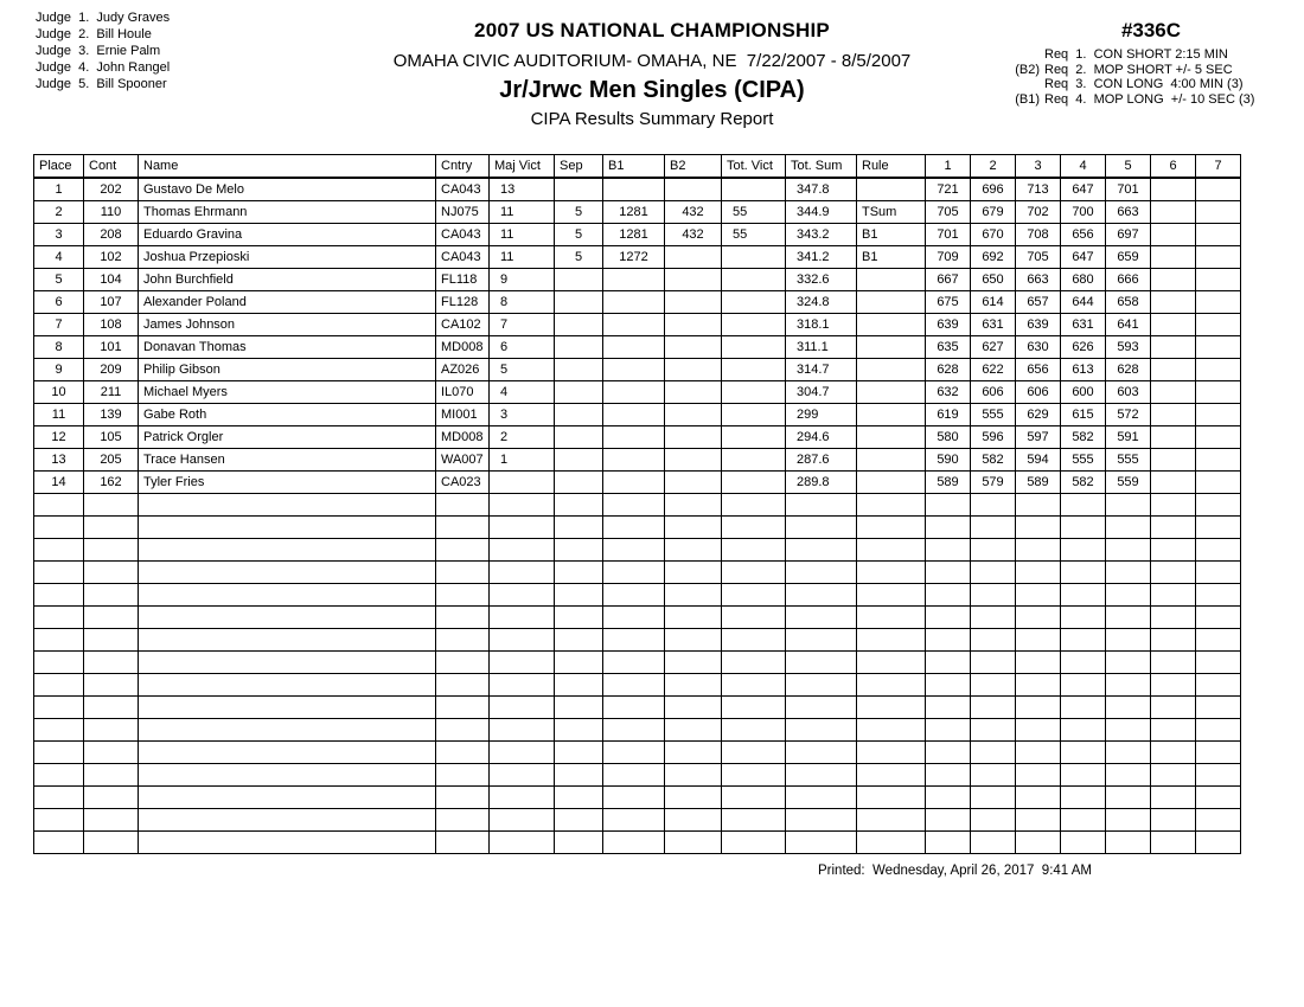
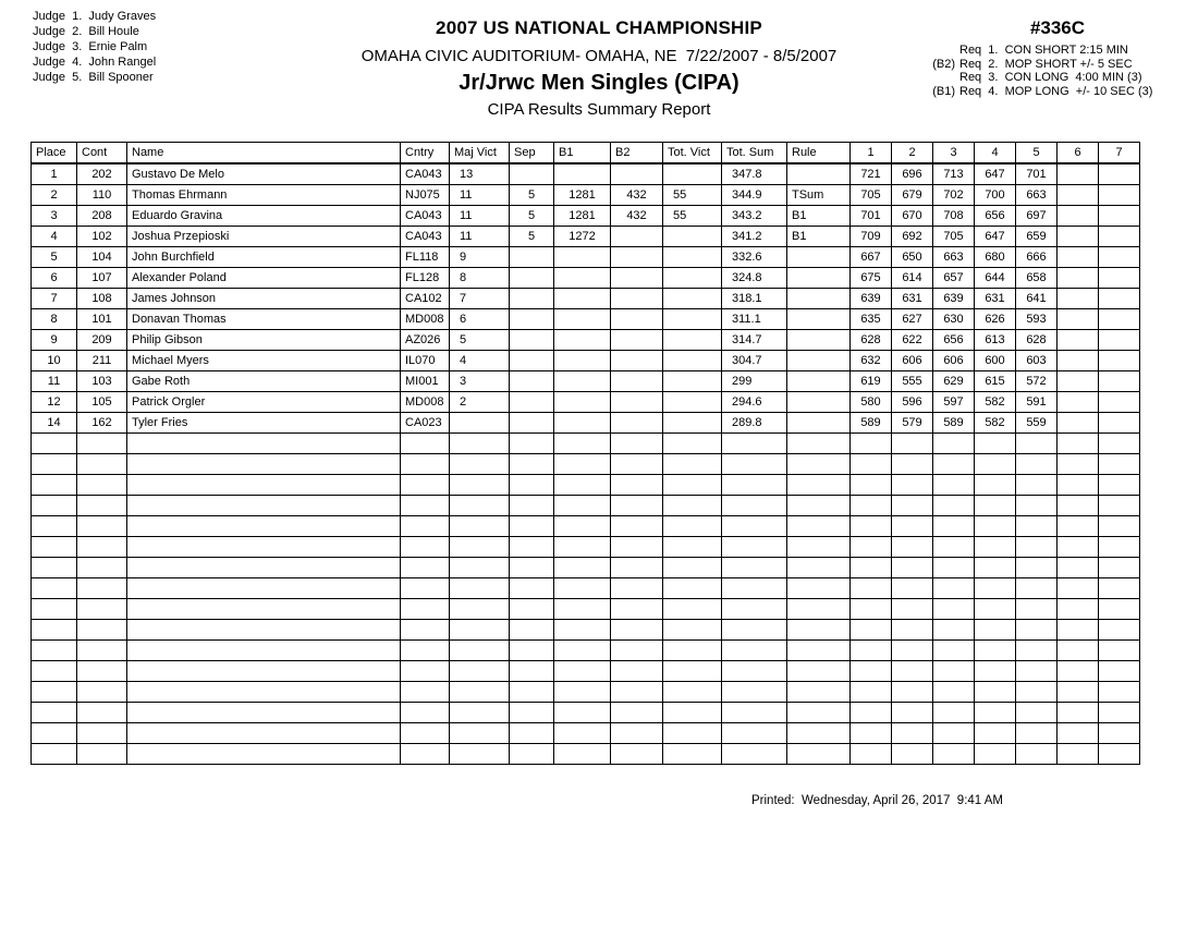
  Judge 1. Judy Graves
  Judge 2. Bill Houle
  Judge 3. Ernie Palm
  Judge 4. John Rangel
  Judge 5. Bill Spooner
  2007 US NATIONAL CHAMPIONSHIP
  OMAHA CIVIC AUDITORIUM- OMAHA, NE 7/22/2007 - 8/5/2007
  Jr/Jrwc Men Singles (CIPA)
  CIPA Results Summary Report
  #336C
  Req 1. CON SHORT 2:15 MIN
  (B2)
  Req 2. MOP SHORT +/- 5 SEC
  Req 3. CON LONG 4:00 MIN (3)
  (B1)
  Req 4. MOP LONG +/- 10 SEC (3)
  Place	Cont	Name	Cntry	Maj Vict	Sep	B1	B2	Tot. Vict	Tot. Sum	Rule	1	2	3	4	5	6	7
  1	202	Gustavo De Melo	CA043	13					347.8		721	696	713	647	701
  2	110	Thomas Ehrmann	NJ075	11	5	1281	432	55	344.9	TSum	705	679	702	700	663
  3	208	Eduardo Gravina	CA043	11	5	1281	432	55	343.2	B1	701	670	708	656	697
  4	102	Joshua Przepioski	CA043	11	5	1272			341.2	B1	709	692	705	647	659
  5	104	John Burchfield	FL118	9					332.6		667	650	663	680	666
  6	107	Alexander Poland	FL128	8					324.8		675	614	657	644	658
  7	108	James Johnson	CA102	7					318.1		639	631	639	631	641
  8	101	Donavan Thomas	MD008	6					311.1		635	627	630	626	593
  9	209	Philip Gibson	AZ026	5					314.7		628	622	656	613	628
  10	211	Michael Myers	IL070	4					304.7		632	606	606	600	603
- 11	139	Gabe Roth	MI001	3					299		619	555	629	615	572
+ 11	103	Gabe Roth	MI001	3					299		619	555	629	615	572
  12	105	Patrick Orgler	MD008	2					294.6		580	596	597	582	591
- 13	205	Trace Hansen	WA007	1					287.6		590	582	594	555	555
  14	162	Tyler Fries	CA023						289.8		589	579	589	582	559
  Printed: Wednesday, April 26, 2017 9:41 AM
